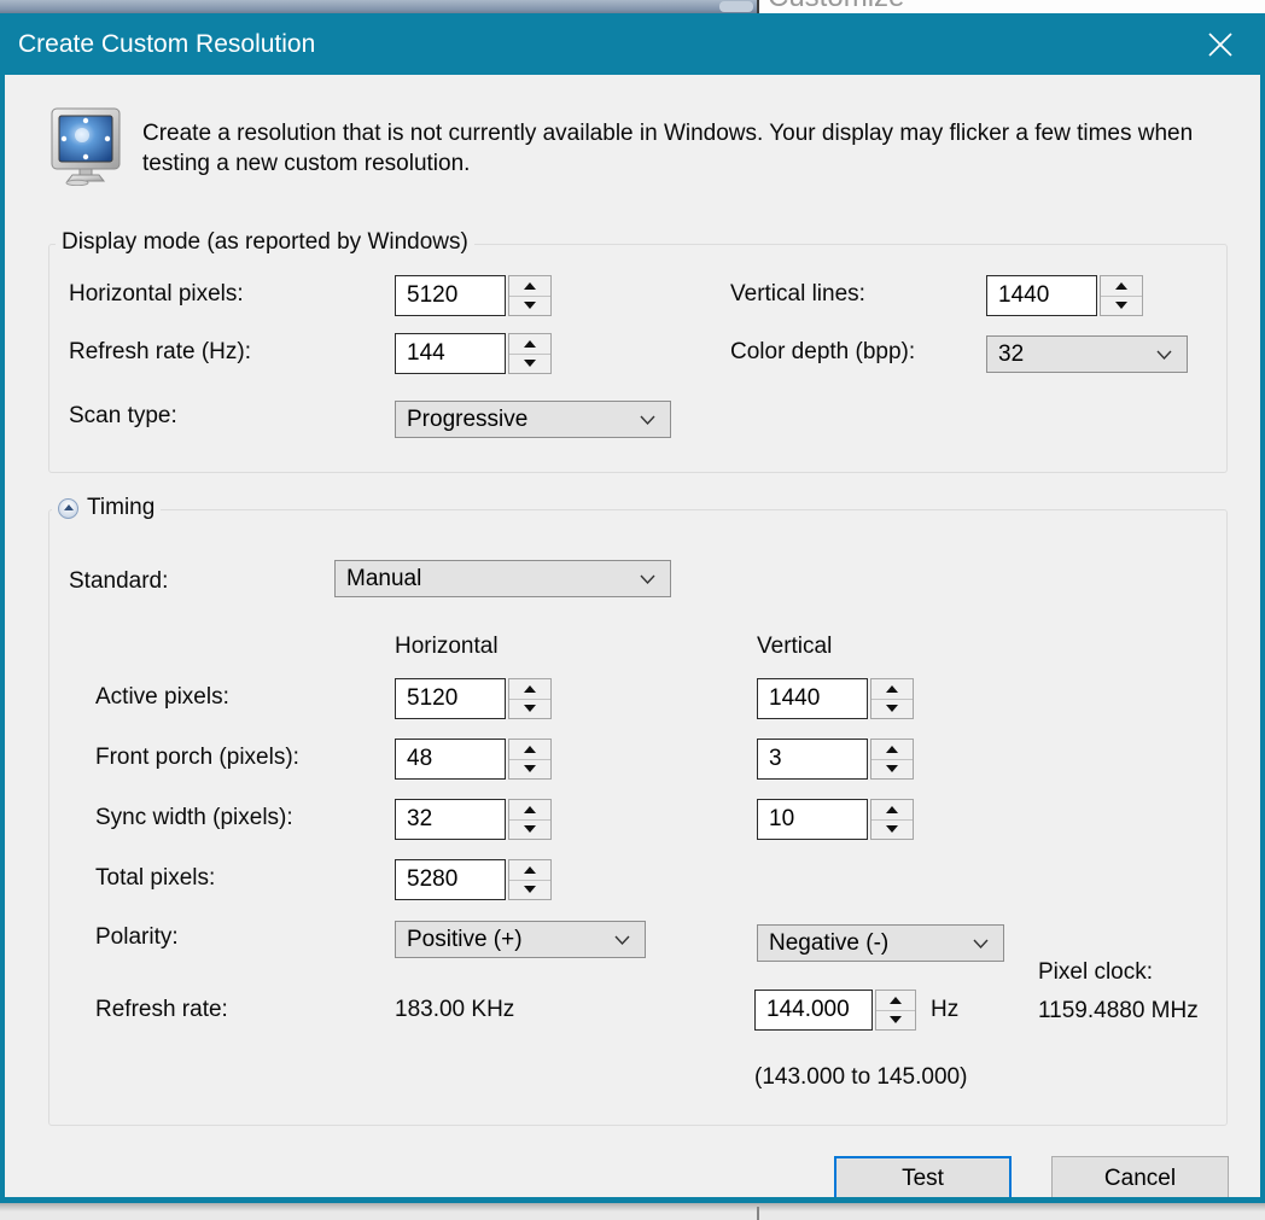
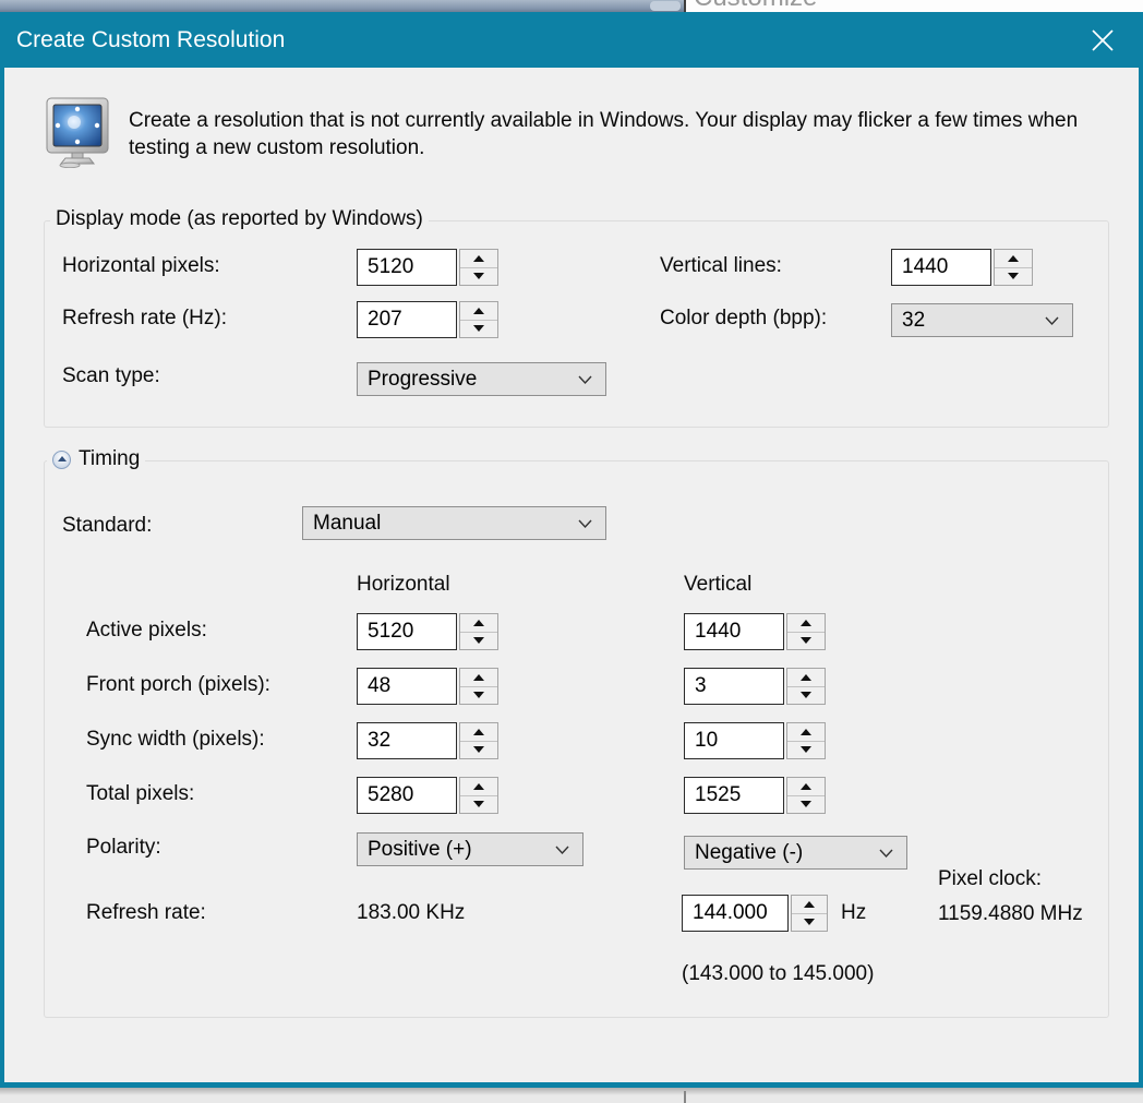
  Create Custom Resolution
  Create a resolution that is not currently available in Windows. Your display may flicker a few times when testing a new custom resolution.
  Display mode (as reported by Windows)
  Horizontal pixels:
  5120
  Vertical lines:
  1440
  Refresh rate (Hz):
- 144
+ 207
  Color depth (bpp):
  32
  Scan type:
  Progressive
  Timing
  Standard:
  Manual
  Horizontal
  Vertical
  Active pixels:
  5120
  1440
  Front porch (pixels):
  48
  3
  Sync width (pixels):
  32
  10
  Total pixels:
  5280
+ 1525
  Polarity:
  Positive (+)
  Negative (-)
  Pixel clock:
  1159.4880 MHz
  Refresh rate:
  183.00 KHz
  144.000
  Hz
  (143.000 to 145.000)
- Test
- Cancel
